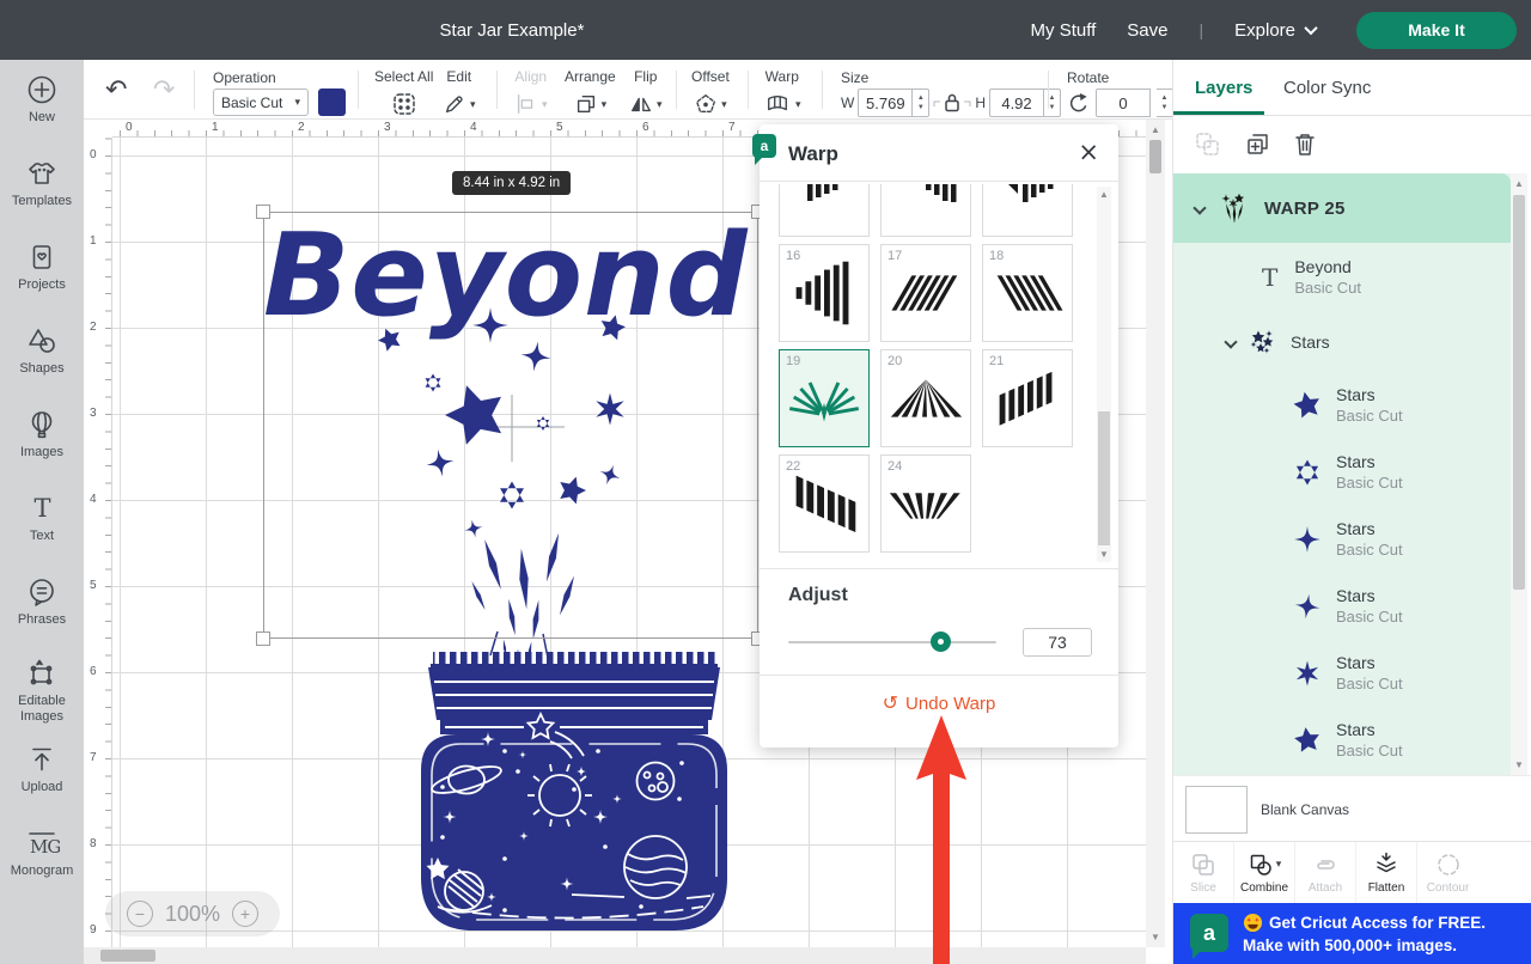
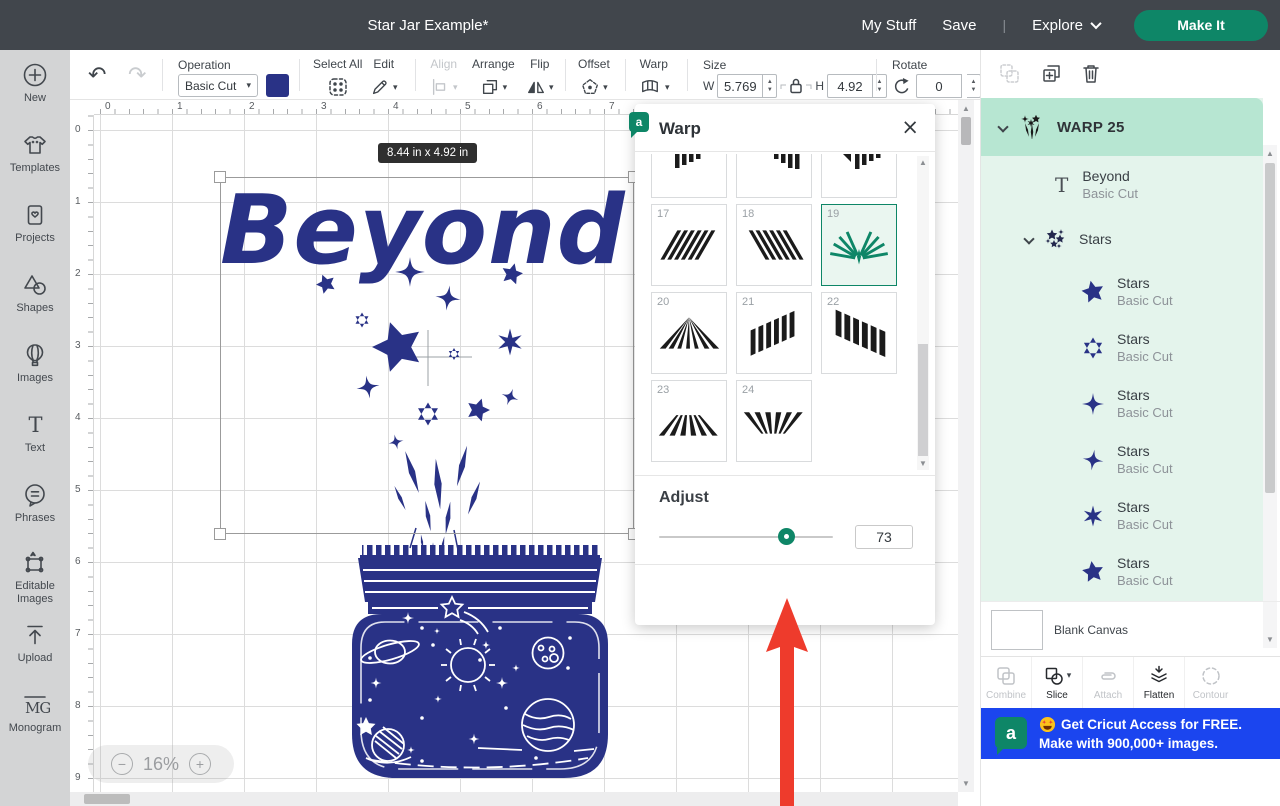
  Star Jar Example*
  My Stuff
  Save
  |
  Explore
  Make It
  New
  Templates
  Projects
  Shapes
  Images
  T
  Text
  Phrases
  Editable Images
  Upload
  MG
  Monogram
  ↶
  ↷
  Operation
  Basic Cut
  ▾
  Select All
  Edit
  ▾
  Align
  ▾
  Arrange
  ▾
  Flip
  ▾
  Offset
  ▾
  Warp
  ▾
  Size
  W
  5.769
  H
  4.92
  Rotate
  0
  Beyond
  0
  1
  2
  3
  4
  5
  6
  7
  0
  1
  2
  3
  4
  5
  6
  7
  8
  9
  8.44 in x 4.92 in
  −
- 100%
+ 16%
  +
  ▲
  ▼
  a
  Warp
  ×
- 16
  17
  18
  19
  20
  21
  22
+ 23
  24
  ▲
  ▼
  Adjust
  73
- ↺
- Undo Warp
- Layers
- Color Sync
  WARP 25
  T
  Beyond
  Basic Cut
  Stars
  Stars
  Basic Cut
  Stars
  Basic Cut
  Stars
  Basic Cut
  Stars
  Basic Cut
  Stars
  Basic Cut
  Stars
  Basic Cut
  ▲
  ▼
  Blank Canvas
- Slice
+ Combine
  ▾
- Combine
+ Slice
  Attach
  Flatten
  Contour
  a
  Get Cricut Access for FREE.
- Make with 500,000+ images.
+ Make with 900,000+ images.
